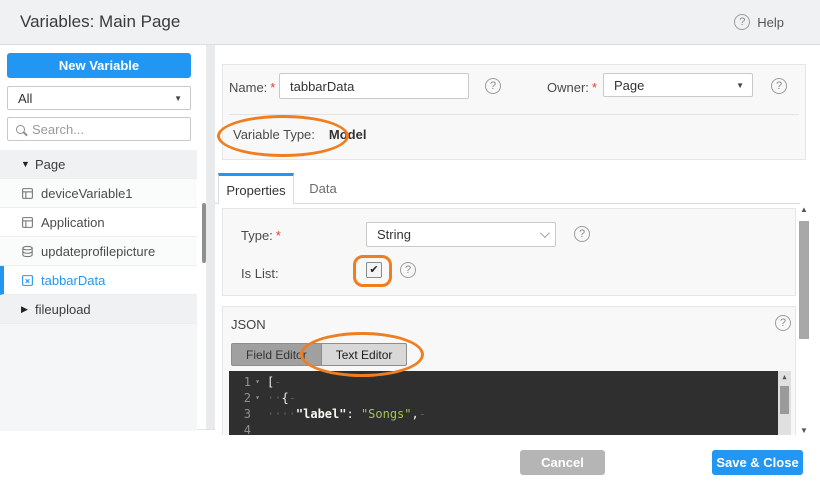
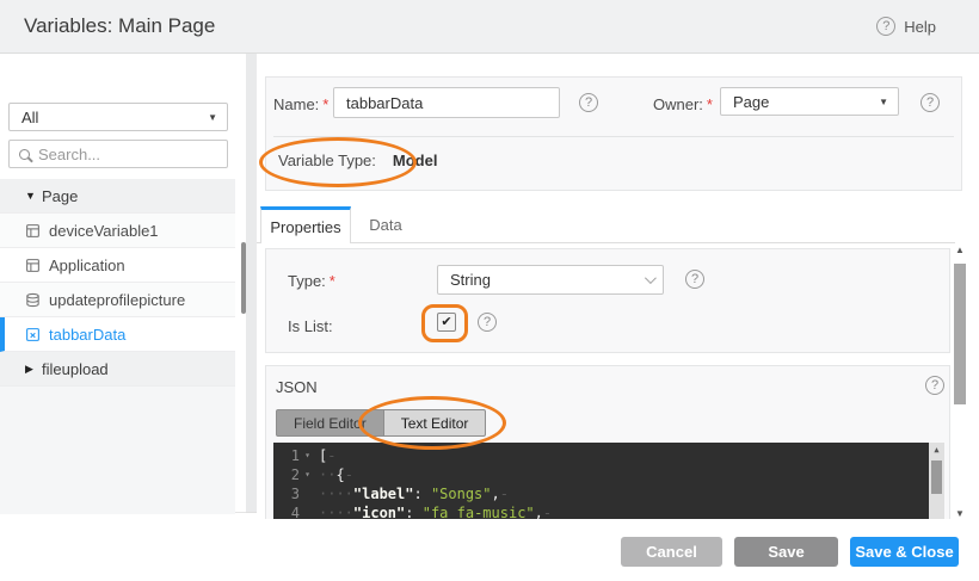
  Variables: Main Page
  ?
  Help
- New Variable
  All
  ▼
  Search...
  ▼
  Page
  deviceVariable1
  Application
  updateprofilepicture
  tabbarData
  ▶
  fileupload
  Name: *
  tabbarData
  ?
  Owner: *
  Page
  ▼
  ?
  Variable Type:
  Model
  Properties
  Data
  Type: *
  String
  ?
  Is List:
  ✔
  ?
  JSON
  ?
  Field Editor
  Text Editor
  1
  ▾
  [-
  2
  ▾
  ··{-
  3
  ····"label": "Songs",-
  4
+ ····"icon": "fa fa-music",-
  ▲
  ▲
  ▼
  Cancel
+ Save
  Save & Close
